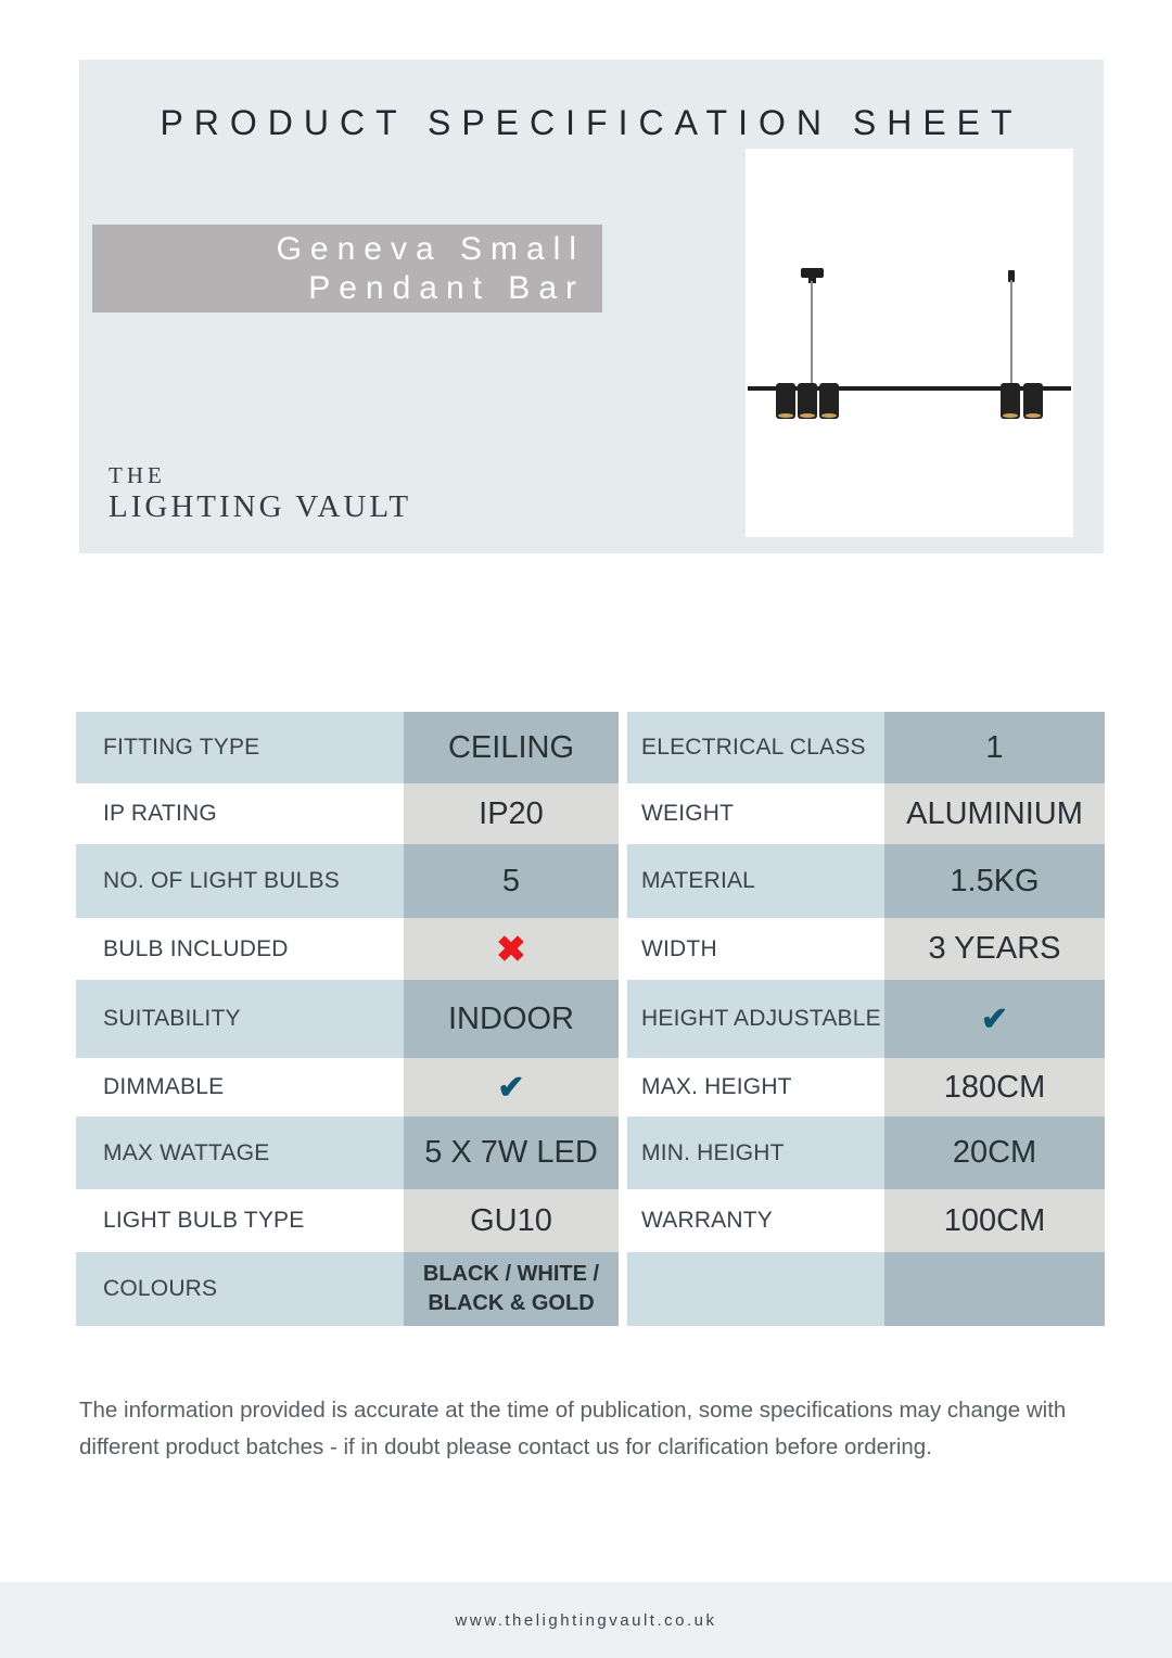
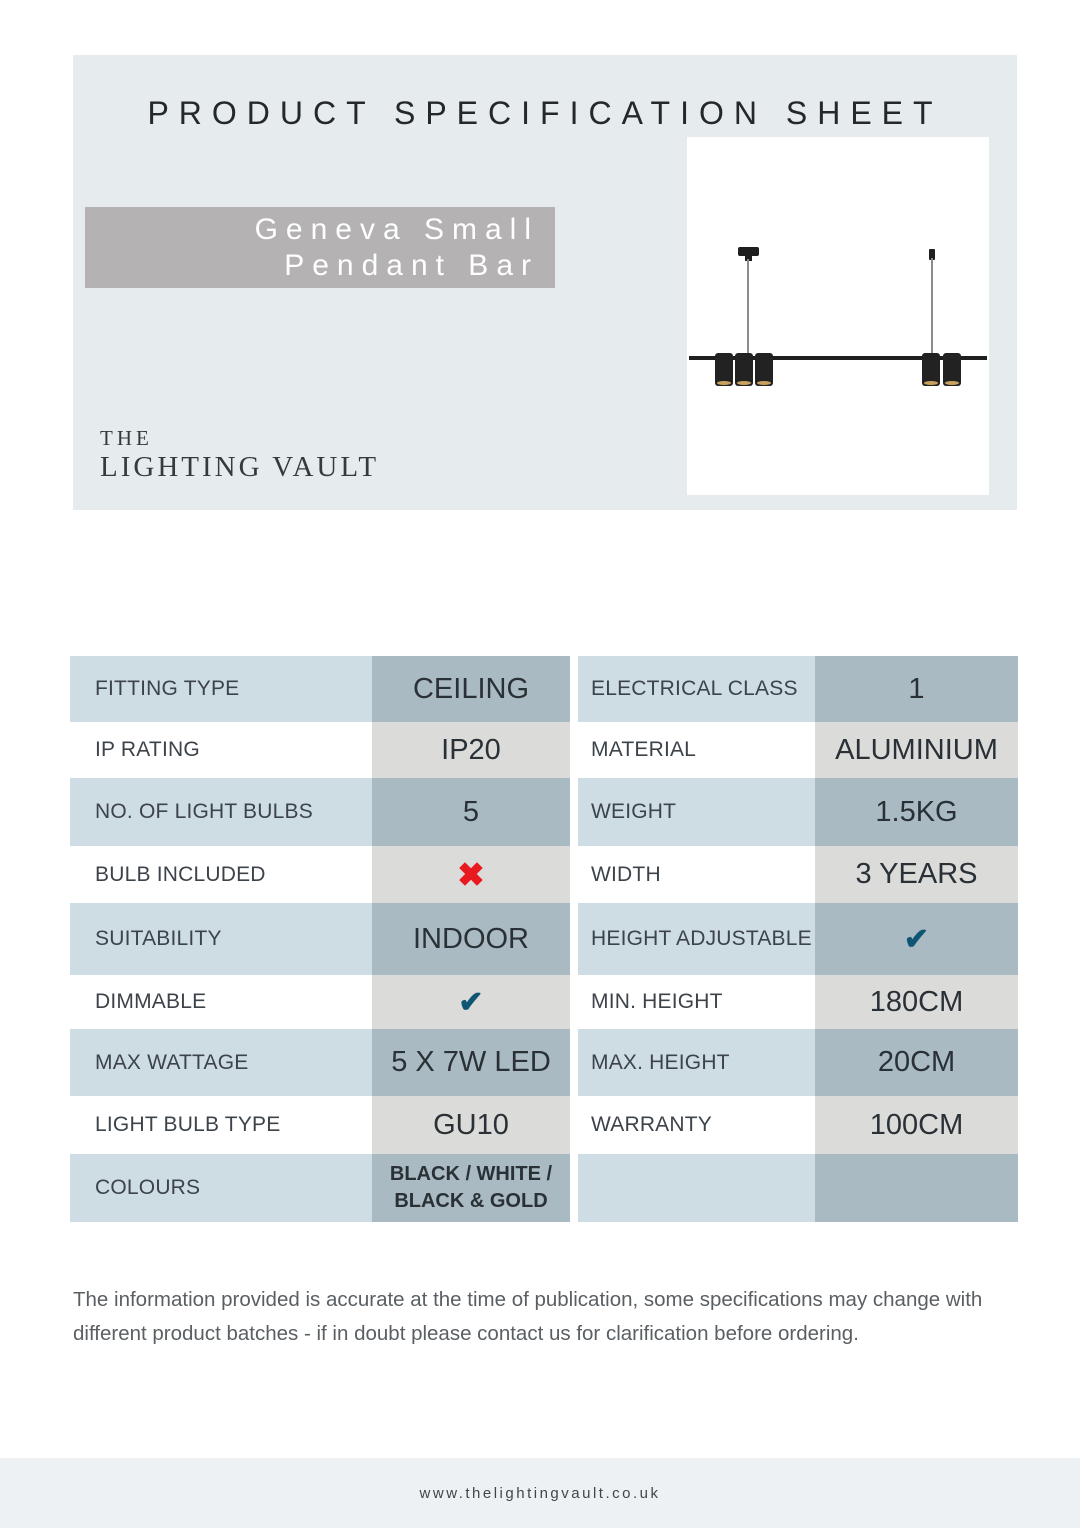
  PRODUCT SPECIFICATION SHEET
  Geneva Small
  Pendant Bar
  THE
  LIGHTING VAULT
  FITTING TYPE
  CEILING
  IP RATING
  IP20
  NO. OF LIGHT BULBS
  5
  BULB INCLUDED
  ✖
  SUITABILITY
  INDOOR
  DIMMABLE
  ✔
  MAX WATTAGE
  5 X 7W LED
  LIGHT BULB TYPE
  GU10
  COLOURS
  BLACK / WHITE / BLACK & GOLD
  ELECTRICAL CLASS
  1
- WEIGHT
+ MATERIAL
  ALUMINIUM
- MATERIAL
+ WEIGHT
  1.5KG
  WIDTH
  3 YEARS
  HEIGHT ADJUSTABLE
  ✔
- MAX. HEIGHT
+ MIN. HEIGHT
  180CM
- MIN. HEIGHT
+ MAX. HEIGHT
  20CM
  WARRANTY
  100CM
  The information provided is accurate at the time of publication, some specifications may change with different product batches - if in doubt please contact us for clarification before ordering.
  www.thelightingvault.co.uk
